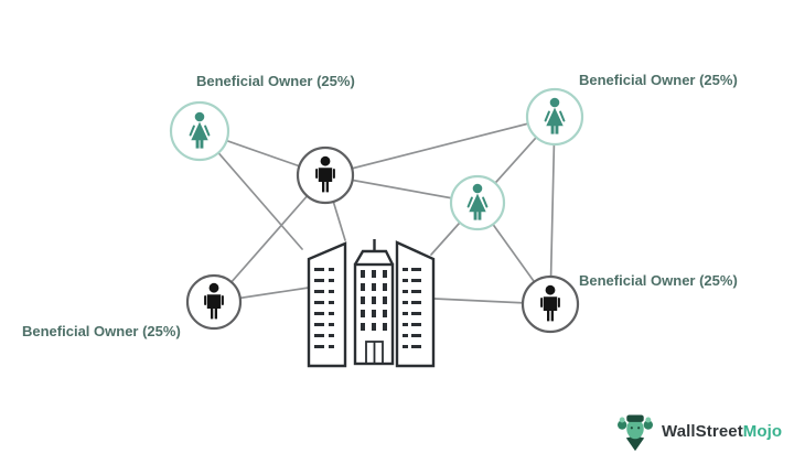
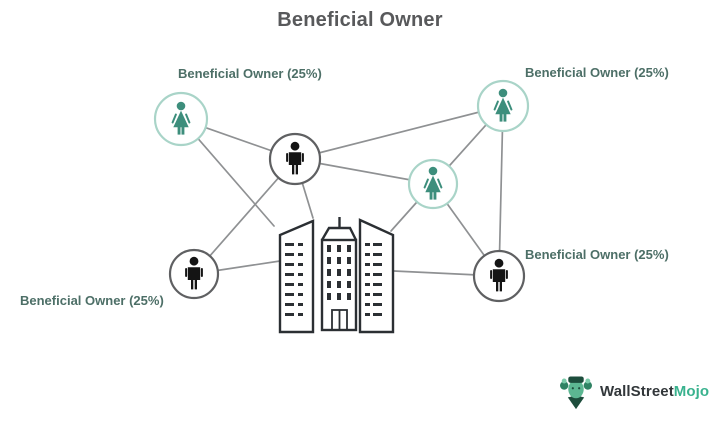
+ Beneficial Owner
  WallStreetMojo
  Beneficial Owner (25%)
  Beneficial Owner (25%)
  Beneficial Owner (25%)
  Beneficial Owner (25%)
